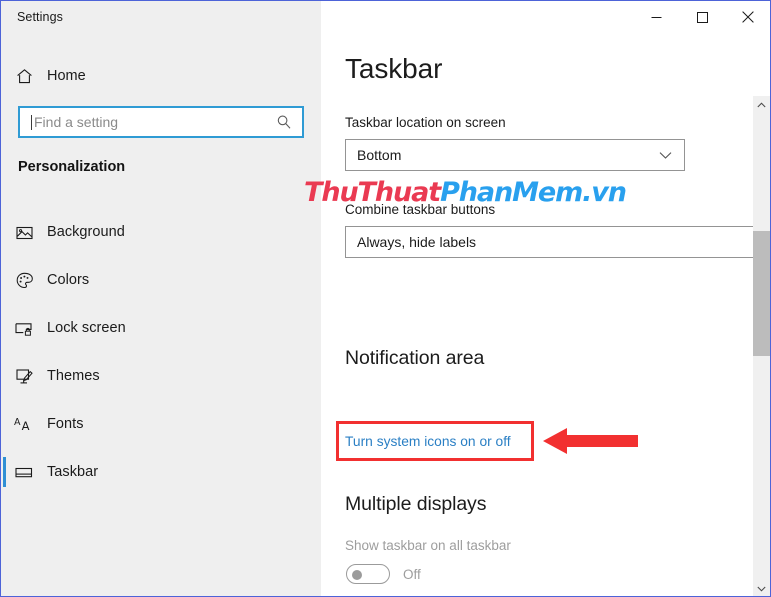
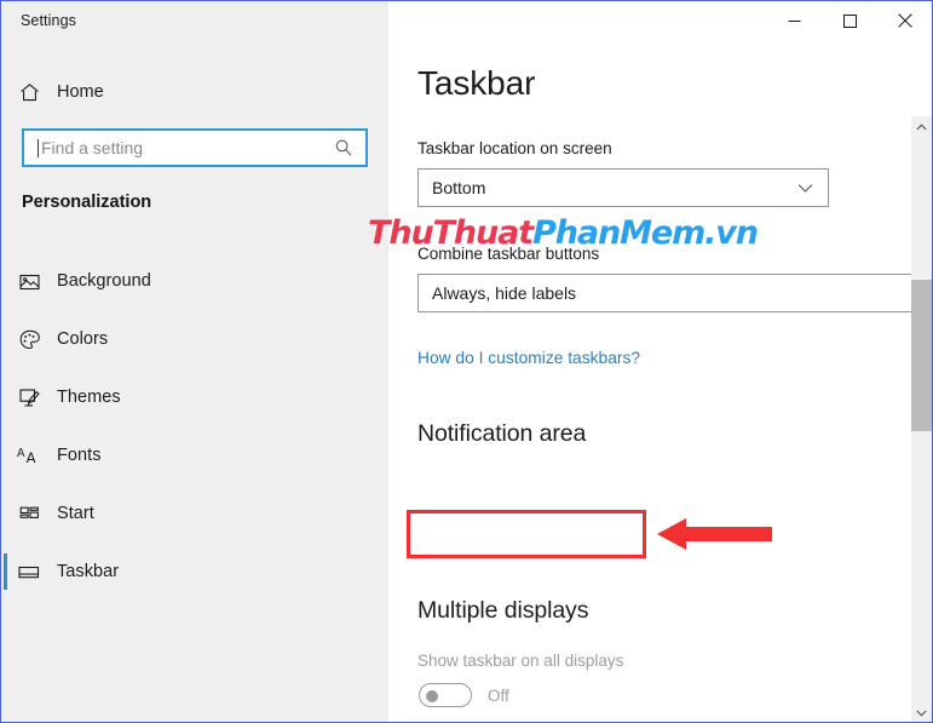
  Settings
  Home
  Find a setting
  Personalization
  Background
  Colors
- Lock screen
  Themes
  A
  A
  Fonts
+ Start
  Taskbar
  Taskbar
  Taskbar location on screen
  Bottom
  Combine taskbar buttons
  Always, hide labels
+ How do I customize taskbars?
  Notification area
- Turn system icons on or off
  Multiple displays
- Show taskbar on all taskbar
+ Show taskbar on all displays
  Off
  ThuThuatPhanMem.vn
